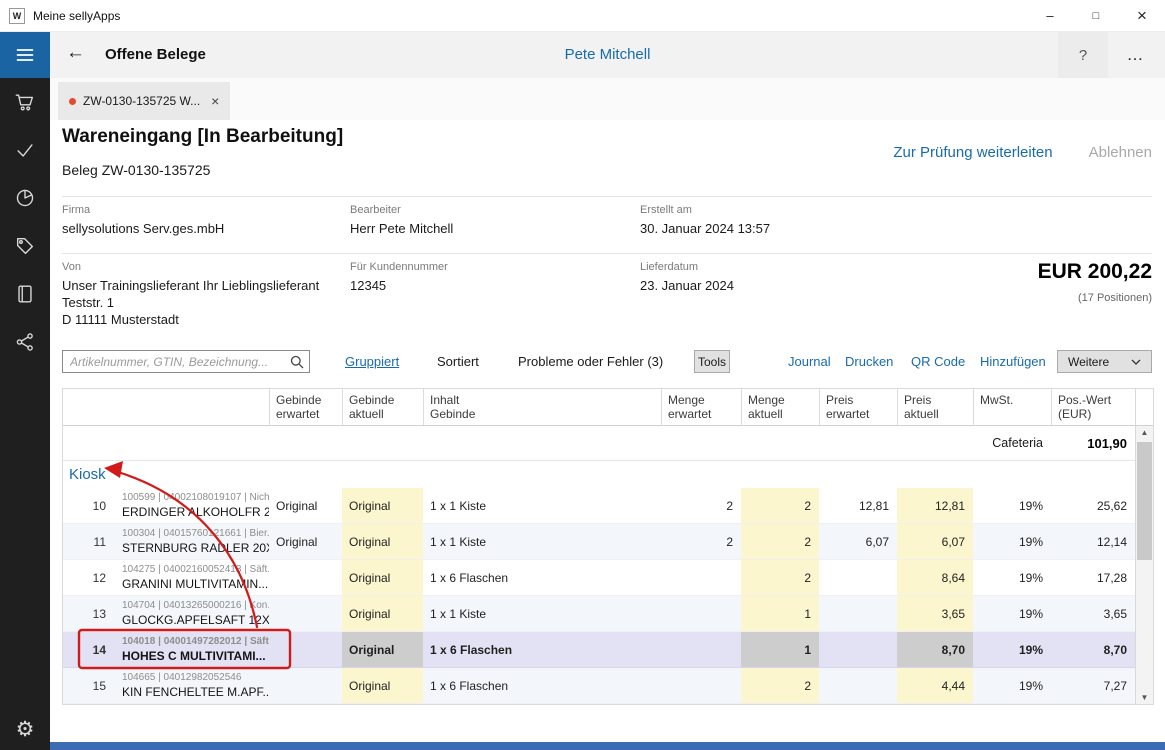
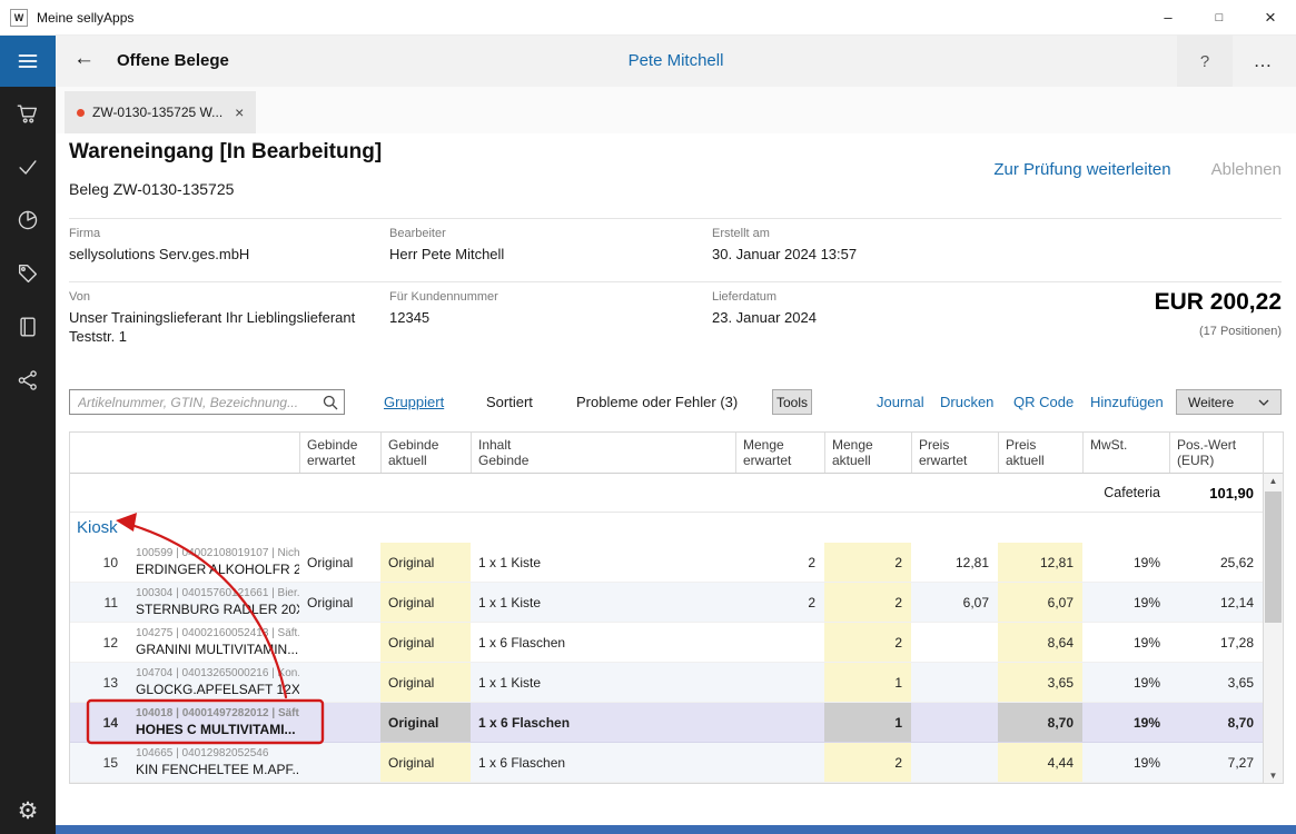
  W
  Meine sellyApps
  –
  □
  ×
  ⚙
  ←
  Offene Belege
  Pete Mitchell
  ?
  …
  ZW-0130-135725 W...
  ×
  Wareneingang [In Bearbeitung]
  Zur Prüfung weiterleiten
  Ablehnen
  Beleg ZW-0130-135725
  Firma
  sellysolutions Serv.ges.mbH
  Bearbeiter
  Herr Pete Mitchell
  Erstellt am
  30. Januar 2024 13:57
  Von
  Unser Trainingslieferant Ihr Lieblingslieferant
  Teststr. 1
- D 11111 Musterstadt
  Für Kundennummer
  12345
  Lieferdatum
  23. Januar 2024
  EUR 200,22
  (17 Positionen)
  Artikelnummer, GTIN, Bezeichnung...
  Gruppiert
  Sortiert
  Probleme oder Fehler (3)
  Tools
  Journal
  Drucken
  QR Code
  Hinzufügen
  Weitere
  Gebinde
  erwartet
  Gebinde
  aktuell
  Inhalt
  Gebinde
  Menge
  erwartet
  Menge
  aktuell
  Preis
  erwartet
  Preis
  aktuell
  MwSt.
  Pos.-Wert
  (EUR)
  Cafeteria
  101,90
  Kiosk
  10
  100599 | 0002108019107 | Nich
  ERDINGERLKOHOLFR 2
  Original
  Original
  1 x 1 Kiste
  2
  2
  12,81
  12,81
  19%
  25,62
  11
  100304 | 04015760121661 | Bier.
  STERNBURG RADLER 20
  Original
  Original
  1 x 1 Kiste
  2
  2
  6,07
  6,07
  19%
  12,14
  12
  104275 | 04002160052413 | Säft.
  GRANINI MULTIVITAMIN...
  Original
  1 x 6 Flaschen
  2
  8,64
  19%
  17,28
  13
  104704 | 04013265000216 | Kon.
  GLOCKG.APFELSAFT 12X
  Original
  1 x 1 Kiste
  1
  3,65
  19%
  3,65
  14
  104018 | 04001497282012 | Säft
  HOHES C MULTIVITAMI...
  Original
  1 x 6 Flaschen
  1
  8,70
  19%
  8,70
  15
  104665 | 04012982052546
  KIN FENCHELTEE M.APF..
  Original
  1 x 6 Flaschen
  2
  4,44
  19%
  7,27
  ▲
  ▼
